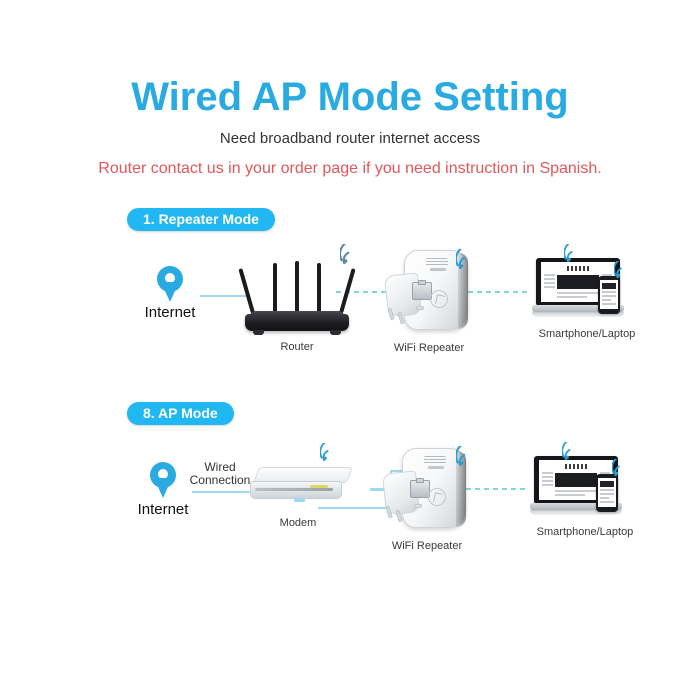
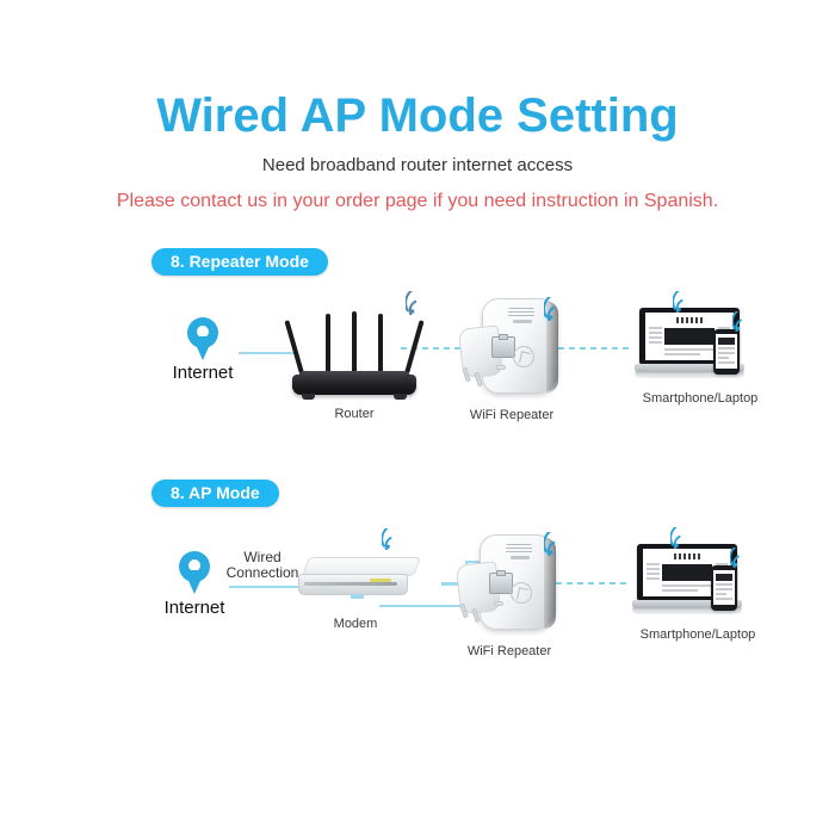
  Wired AP Mode Setting
  Need broadband router internet access
- Router contact us in your order page if you need instruction in Spanish.
+ Please contact us in your order page if you need instruction in Spanish.
- 1. Repeater Mode
+ 8. Repeater Mode
  Internet
  Router
  WiFi Repeater
  Smartphone/Laptop
  8. AP Mode
  Wired
  Connection
  Internet
  Modem
  WiFi Repeater
  Smartphone/Laptop
